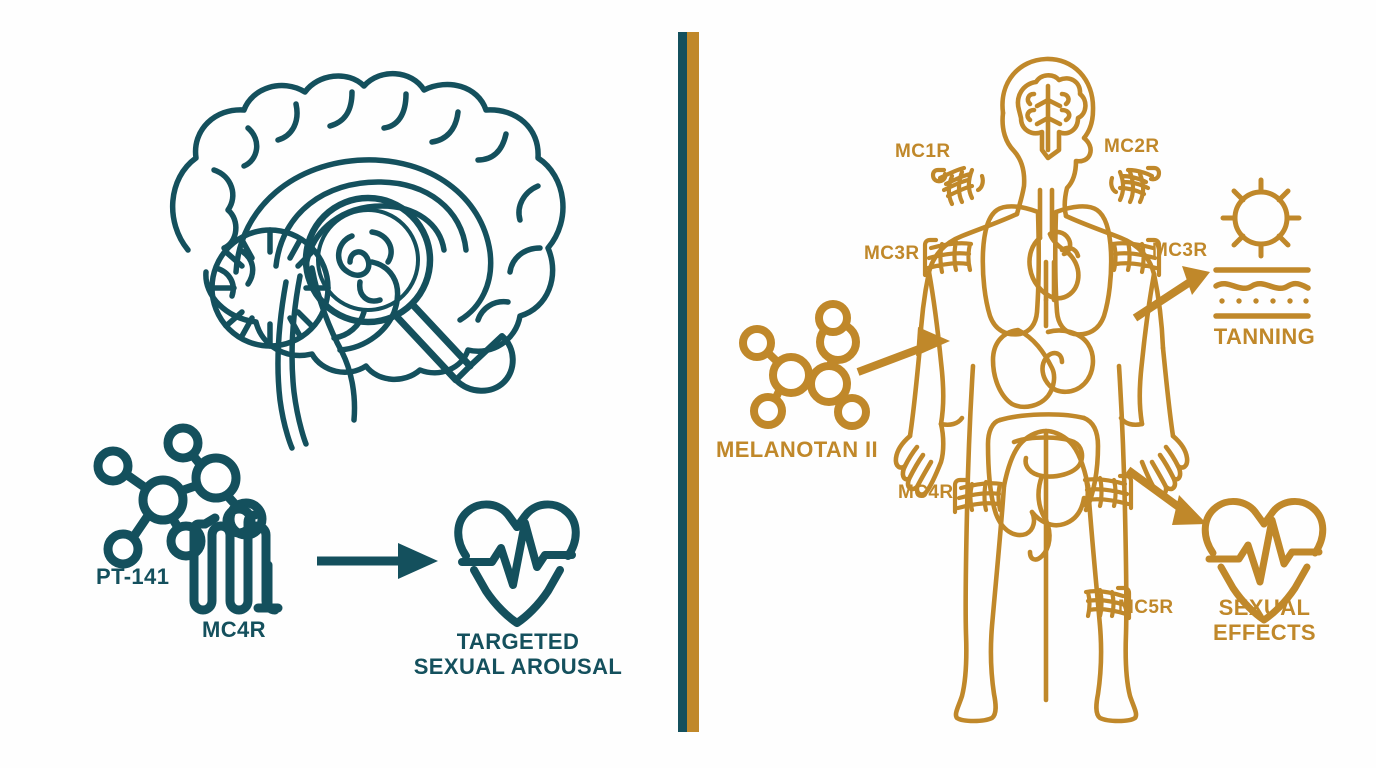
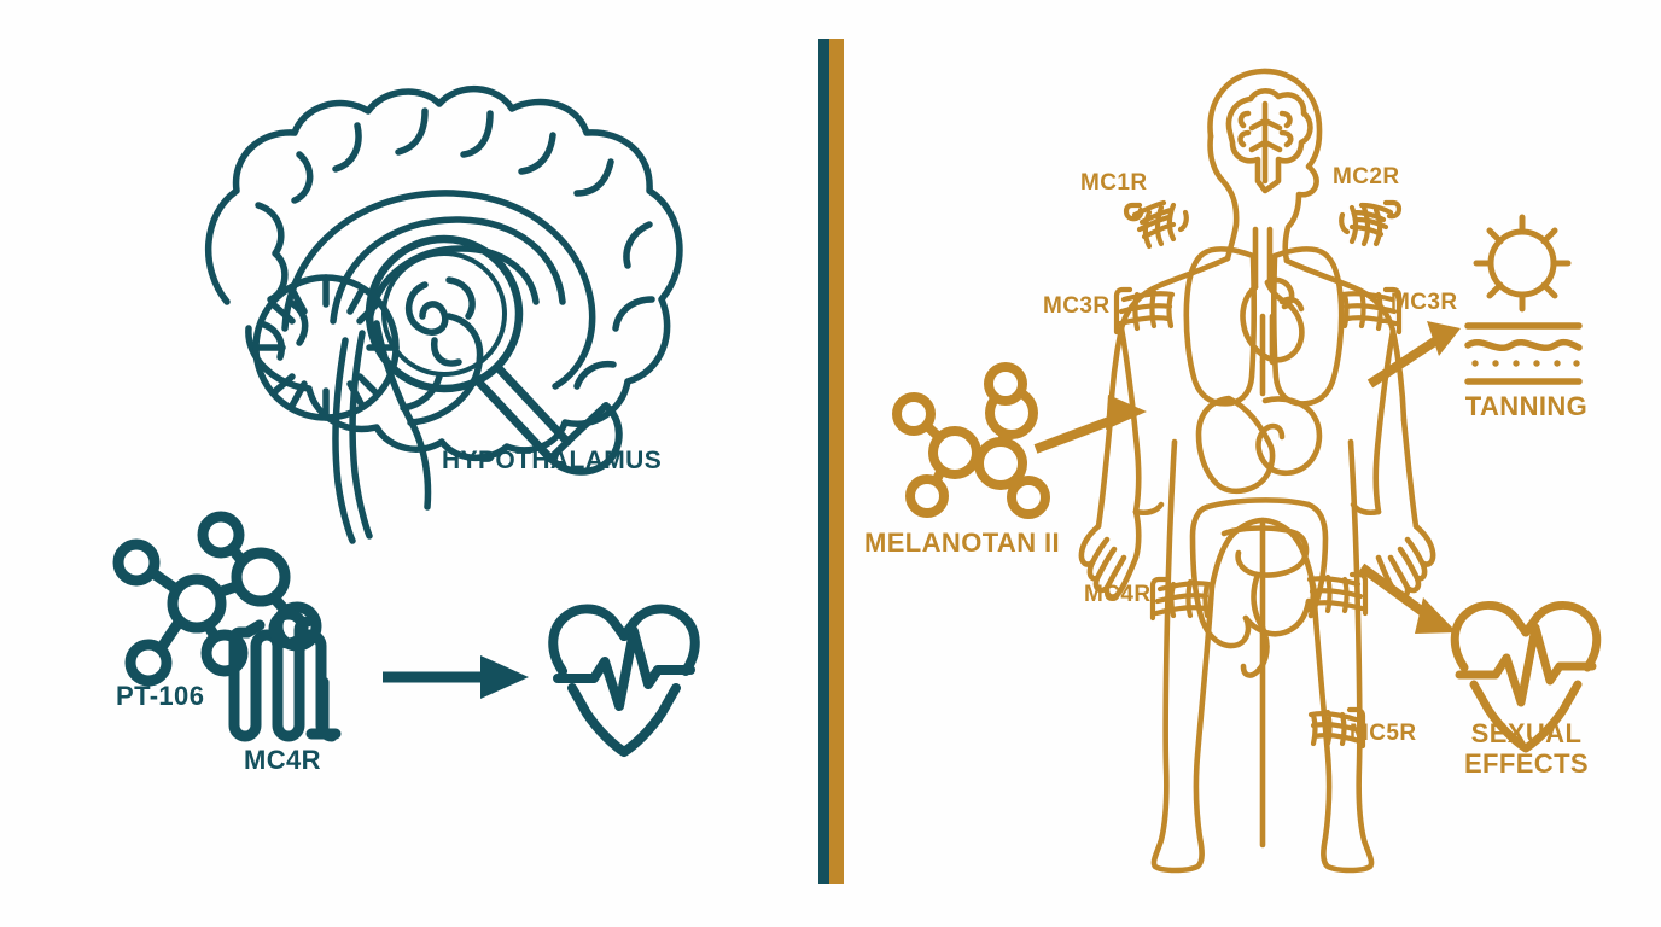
+ HYPOTHALAMUS
- PT-141
+ PT-106
  MC4R
- TARGETED
- SEXUAL AROUSAL
  MELANOTAN II
  MC1R
  MC2R
  MC3R
  MC3R
  MC4R
  MC5R
  TANNING
  SEXUAL
  EFFECTS
